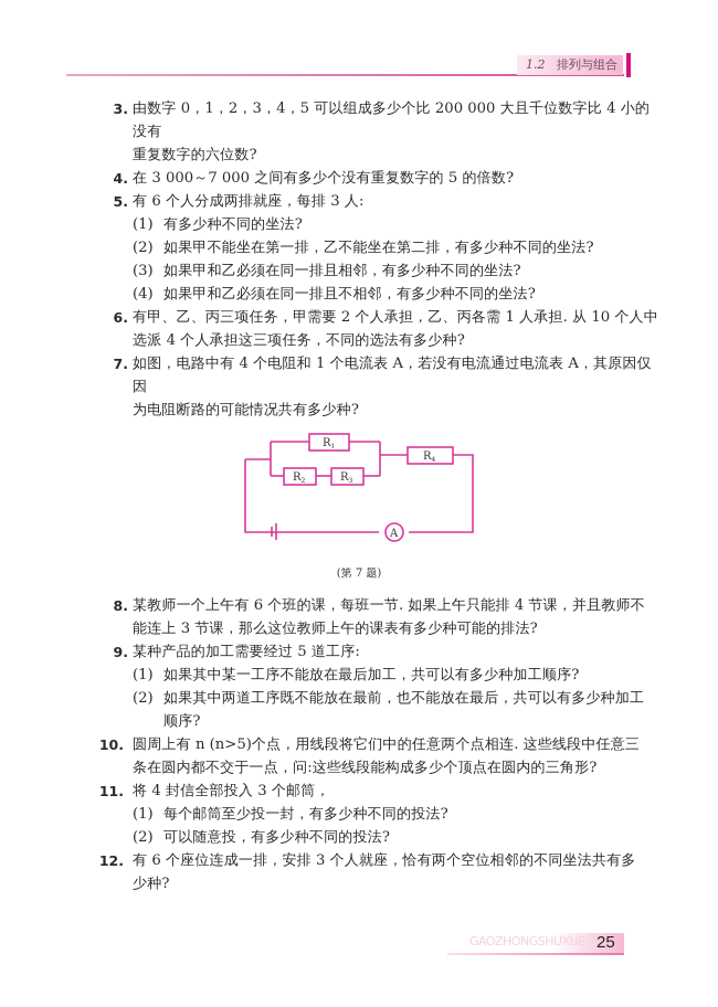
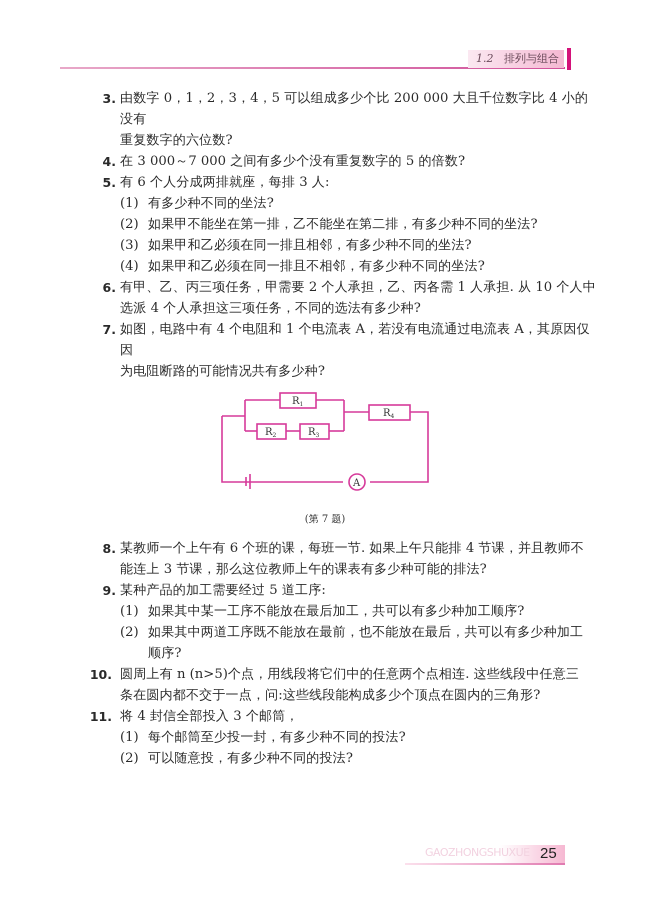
  1.2 排列与组合
  3.
  由数字 0，1，2，3，4，5 可以组成多少个比 200 000 大且千位数字比 4 小的没有
  重复数字的六位数?
  4.
  在 3 000～7 000 之间有多少个没有重复数字的 5 的倍数?
  5.
  有 6 个人分成两排就座，每排 3 人:
  (1) 有多少种不同的坐法?
  (2) 如果甲不能坐在第一排，乙不能坐在第二排，有多少种不同的坐法?
  (3) 如果甲和乙必须在同一排且相邻，有多少种不同的坐法?
  (4) 如果甲和乙必须在同一排且不相邻，有多少种不同的坐法?
  6.
  有甲、乙、丙三项任务，甲需要 2 个人承担，乙、丙各需 1 人承担. 从 10 个人中
  选派 4 个人承担这三项任务，不同的选法有多少种?
  7.
  如图，电路中有 4 个电阻和 1 个电流表 A，若没有电流通过电流表 A，其原因仅因
  为电阻断路的可能情况共有多少种?
  A
  (第 7 题)
  8.
  某教师一个上午有 6 个班的课，每班一节. 如果上午只能排 4 节课，并且教师不
  能连上 3 节课，那么这位教师上午的课表有多少种可能的排法?
  9.
  某种产品的加工需要经过 5 道工序:
  (1) 如果其中某一工序不能放在最后加工，共可以有多少种加工顺序?
  (2) 如果其中两道工序既不能放在最前，也不能放在最后，共可以有多少种加工
  顺序?
  10.
  圆周上有 n (n>5)个点，用线段将它们中的任意两个点相连. 这些线段中任意三
  条在圆内都不交于一点，问:这些线段能构成多少个顶点在圆内的三角形?
  11.
  将 4 封信全部投入 3 个邮筒，
  (1) 每个邮筒至少投一封，有多少种不同的投法?
  (2) 可以随意投，有多少种不同的投法?
- 12.
- 有 6 个座位连成一排，安排 3 个人就座，恰有两个空位相邻的不同坐法共有多
- 少种?
  GAOZHONGSHUXUE
  25
